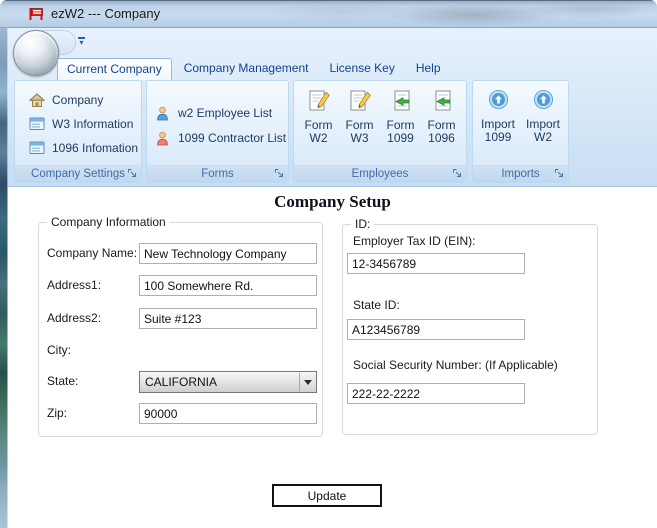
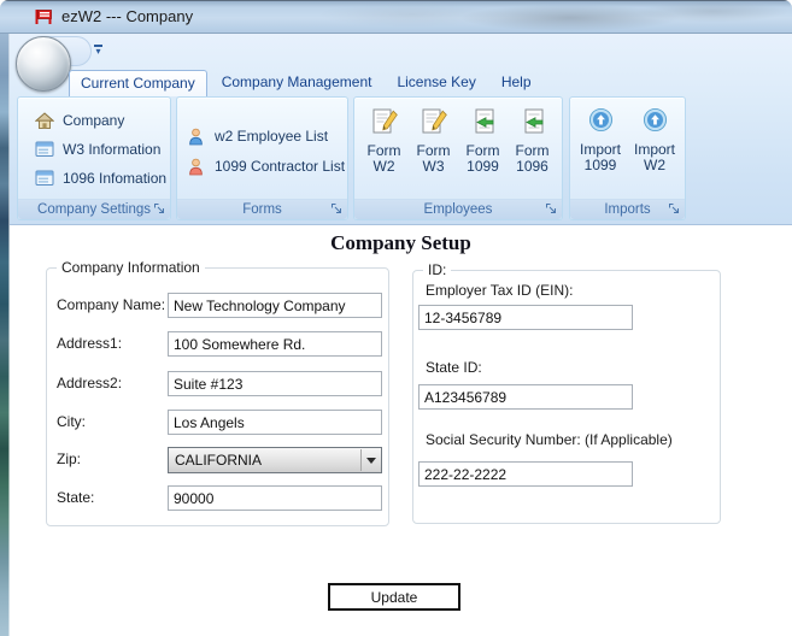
  ezW2 --- Company
  ▾
  Current Company
  Company Management
  License Key
  Help
  Company
  W3 Information
  1096 Infomation
  Company Settings
  w2 Employee List
  1099 Contractor List
  Forms
  Form
  W2
  Form
  W3
  Form
  1099
  Form
  1096
  Employees
  Import
  1099
  Import
  W2
  Imports
  Company Setup
  Company Information
  Company Name:
  New Technology Company
  Address1:
  100 Somewhere Rd.
  Address2:
  Suite #123
  City:
+ Los Angels
- State:
+ Zip:
  CALIFORNIA
- Zip:
+ State:
  90000
  ID:
  Employer Tax ID (EIN):
  12-3456789
  State ID:
  A123456789
  Social Security Number: (If Applicable)
  222-22-2222
  Update
